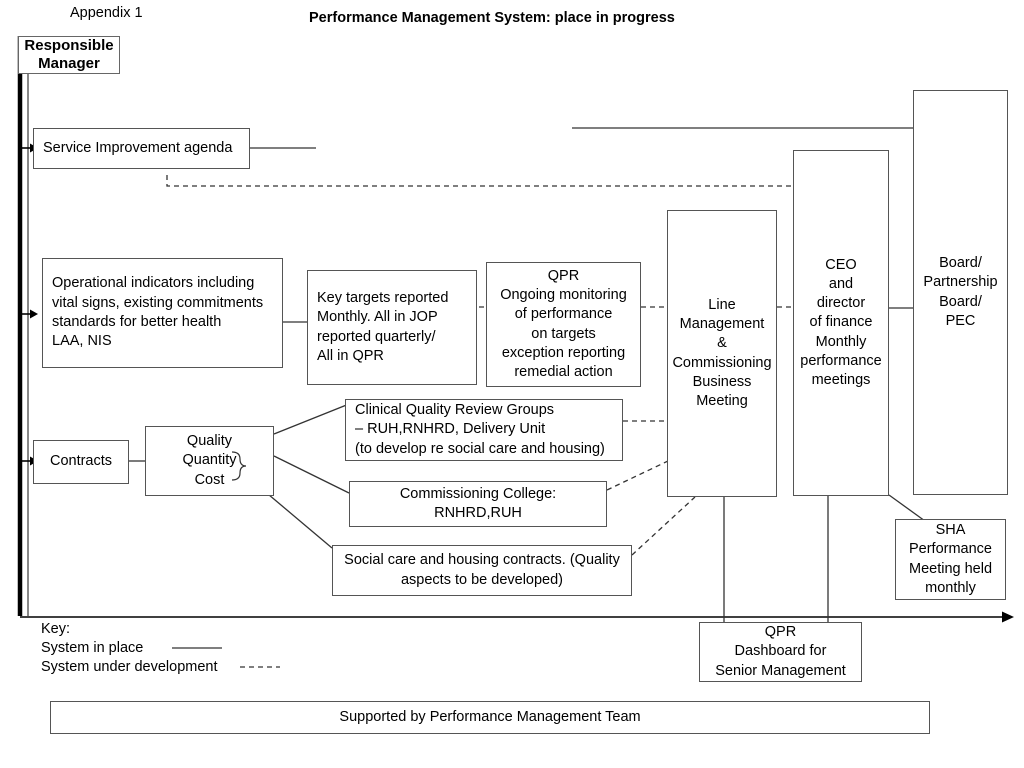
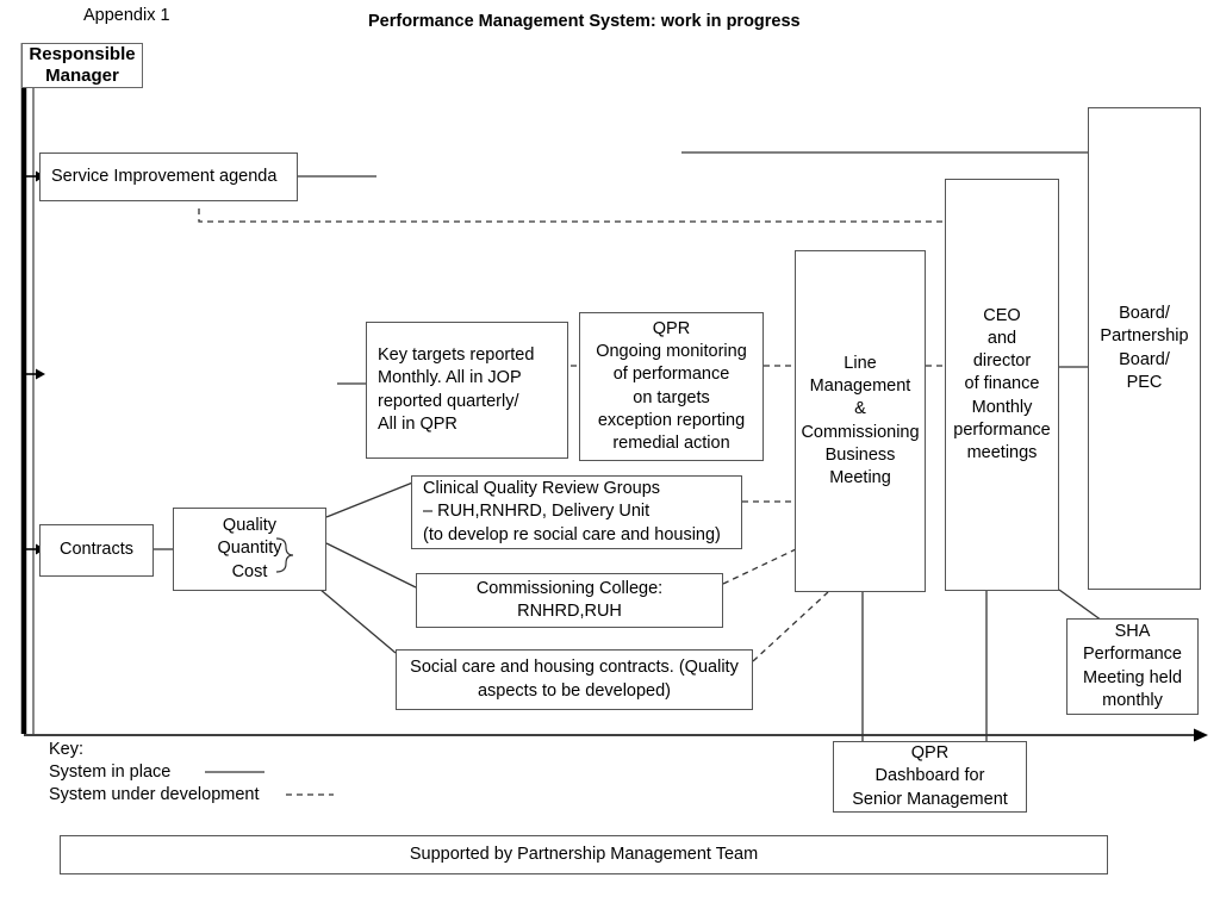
  Appendix 1
- Performance Management System: place in progress
+ Performance Management System: work in progress
  Responsible
  Manager
  Service Improvement agenda
- Operational indicators including
- vital signs, existing commitments
- standards for better health
- LAA, NIS
  Key targets reported
  Monthly. All in JOP
  reported quarterly/
  All in QPR
  QPR
  Ongoing monitoring
  of performance
  on targets
  exception reporting
  remedial action
  Line
  Management
  &
  Commissioning
  Business
  Meeting
  CEO
  and
  director
  of finance
  Monthly
  performance
  meetings
  Board/
  Partnership
  Board/
  PEC
  Contracts
  Quality
  Quantity
  Cost
  Clinical Quality Review Groups
  – RUH,RNHRD, Delivery Unit
  (to develop re social care and housing)
  Commissioning College:
  RNHRD,RUH
  Social care and housing contracts. (Quality
  aspects to be developed)
  SHA
  Performance
  Meeting held
  monthly
  QPR
  Dashboard for
  Senior Management
- Supported by Performance Management Team
+ Supported by Partnership Management Team
  Key:
  System in place
  System under development
